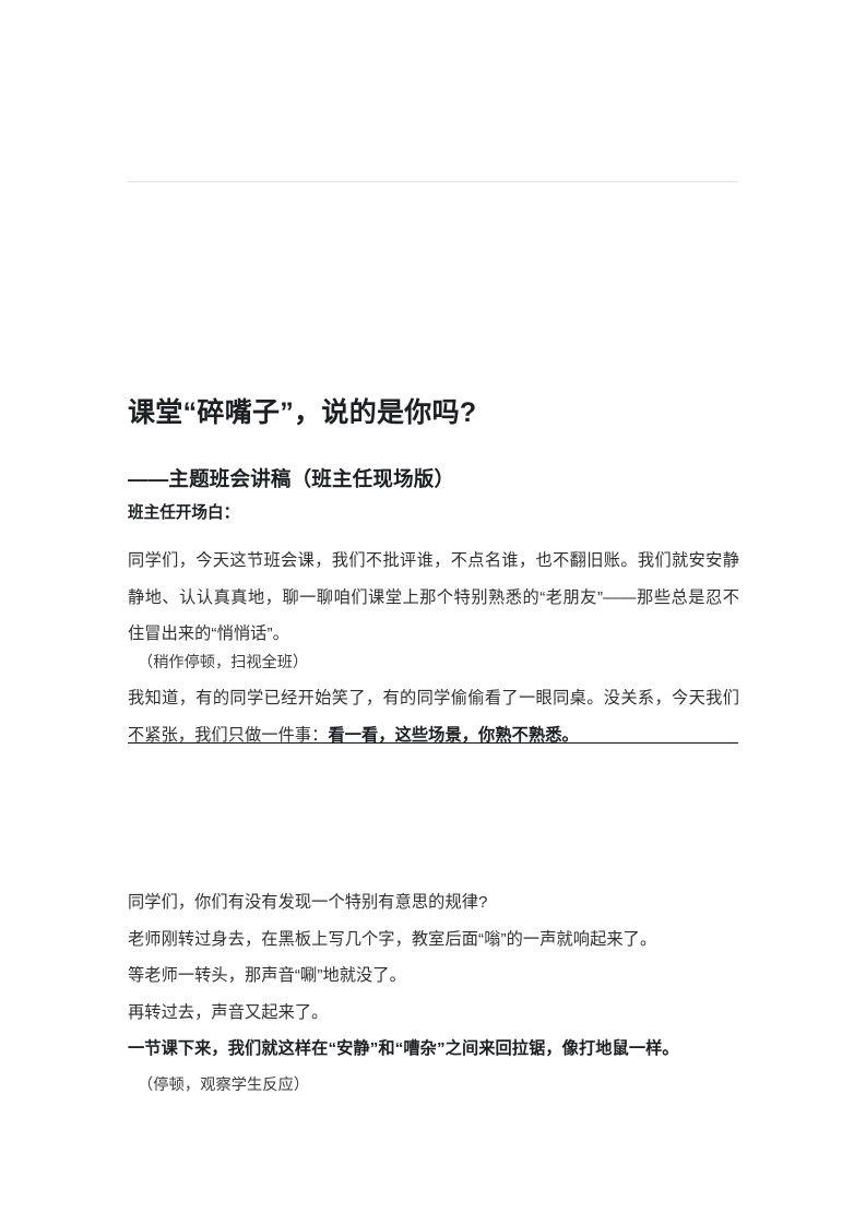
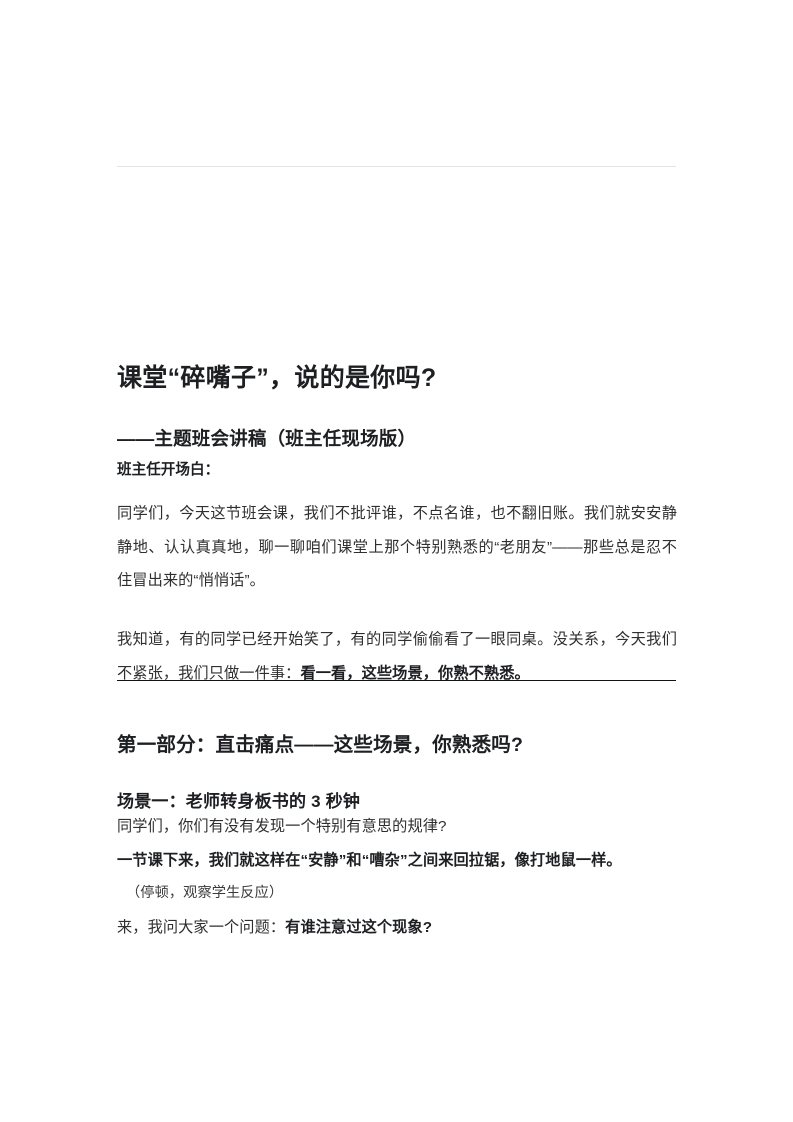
  课堂“碎嘴子”，说的是你吗?
  ——主题班会讲稿（班主任现场版）
  班主任开场白：
  同学们，今天这节班会课，我们不批评谁，不点名谁，也不翻旧账。我们就安安静静地、认认真真地，聊一聊咱们课堂上那个特别熟悉的“老朋友”——那些总是忍不住冒出来的“悄悄话”。
- （稍作停顿，扫视全班）
  我知道，有的同学已经开始笑了，有的同学偷偷看了一眼同桌。没关系，今天我们不紧张，我们只做一件事：看一看，这些场景，你熟不熟悉。
+ 第一部分：直击痛点——这些场景，你熟悉吗?
+ 场景一：老师转身板书的 3 秒钟
  同学们，你们有没有发现一个特别有意思的规律?
- 老师刚转过身去，在黑板上写几个字，教室后面“嗡”的一声就响起来了。
- 等老师一转头，那声音“唰”地就没了。
- 再转过去，声音又起来了。
  一节课下来，我们就这样在“安静”和“嘈杂”之间来回拉锯，像打地鼠一样。
  （停顿，观察学生反应）
+ 来，我问大家一个问题：有谁注意过这个现象?
